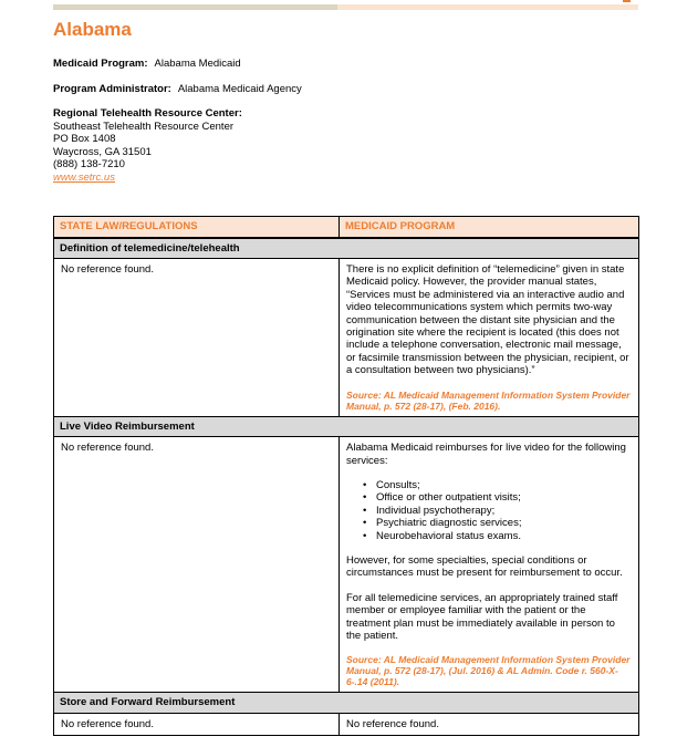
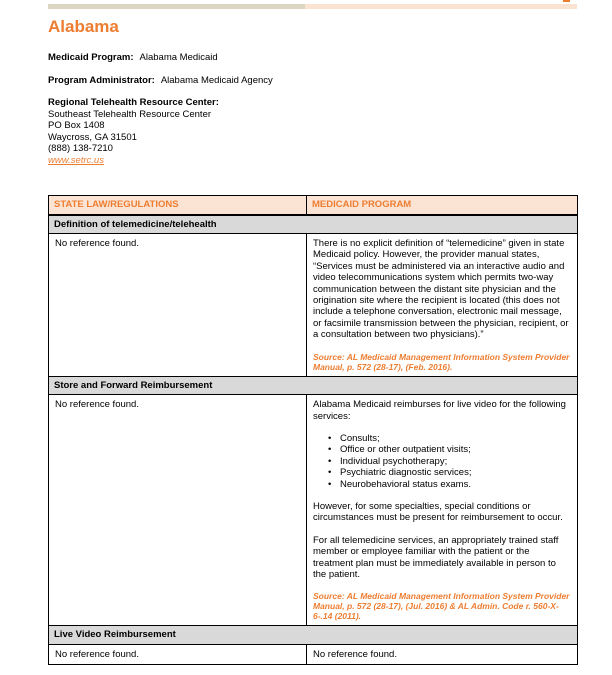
  Alabama
  Medicaid Program: Alabama Medicaid
  Program Administrator: Alabama Medicaid Agency
  Regional Telehealth Resource Center:
  Southeast Telehealth Resource Center
  PO Box 1408
  Waycross, GA 31501
  (888) 138-7210
  www.setrc.us
  STATE LAW/REGULATIONS	MEDICAID PROGRAM
  Definition of telemedicine/telehealth
  No reference found.	There is no explicit definition of “telemedicine” given in state Medicaid policy. However, the provider manual states, “Services must be administered via an interactive audio and video telecommunications system which permits two-way communication between the distant site physician and the origination site where the recipient is located (this does not include a telephone conversation, electronic mail message, or facsimile transmission between the physician, recipient, or a consultation between two physicians).” Source: AL Medicaid Management Information System Provider Manual, p. 572 (28-17), (Feb. 2016).
- Live Video Reimbursement
+ Store and Forward Reimbursement
  No reference found.	Alabama Medicaid reimburses for live video for the following services: Consults; Office or other outpatient visits; Individual psychotherapy; Psychiatric diagnostic services; Neurobehavioral status exams. However, for some specialties, special conditions or circumstances must be present for reimbursement to occur. For all telemedicine services, an appropriately trained staff member or employee familiar with the patient or the treatment plan must be immediately available in person to the patient. Source: AL Medicaid Management Information System Provider Manual, p. 572 (28-17), (Jul. 2016) & AL Admin. Code r. 560-X-6-.14 (2011).
- Store and Forward Reimbursement
+ Live Video Reimbursement
  No reference found.	No reference found.
